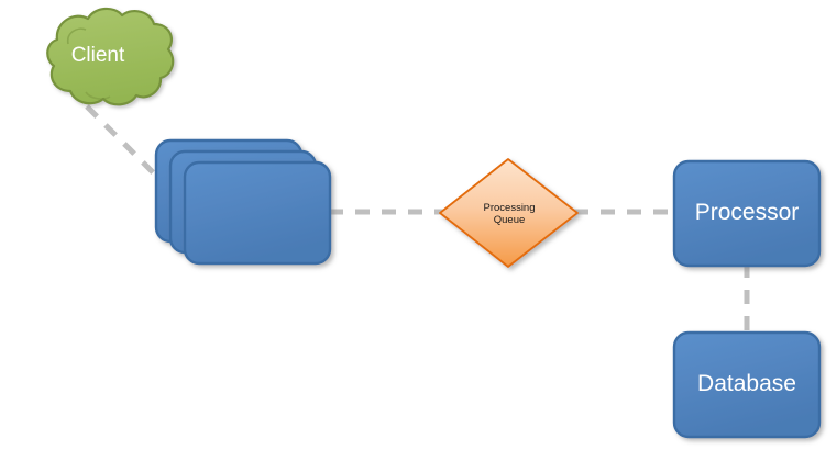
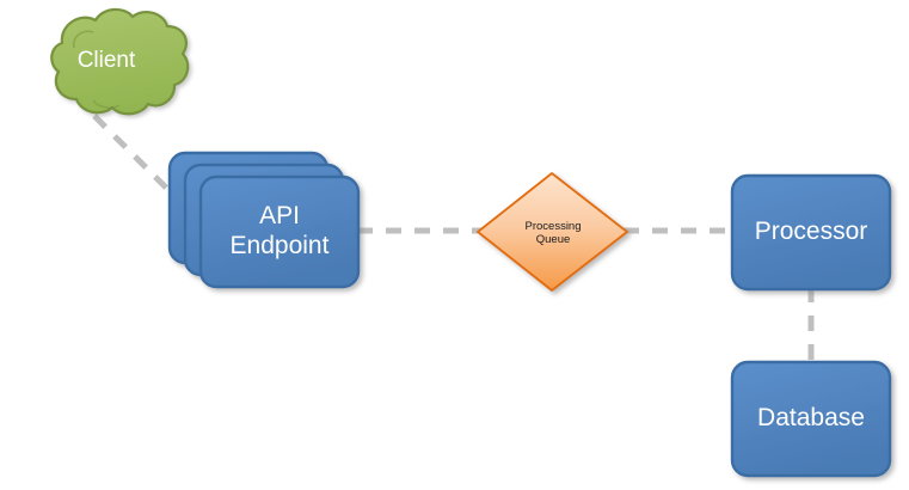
  Client
+ API
+ Endpoint
  Processing
  Queue
  Processor
  Database
